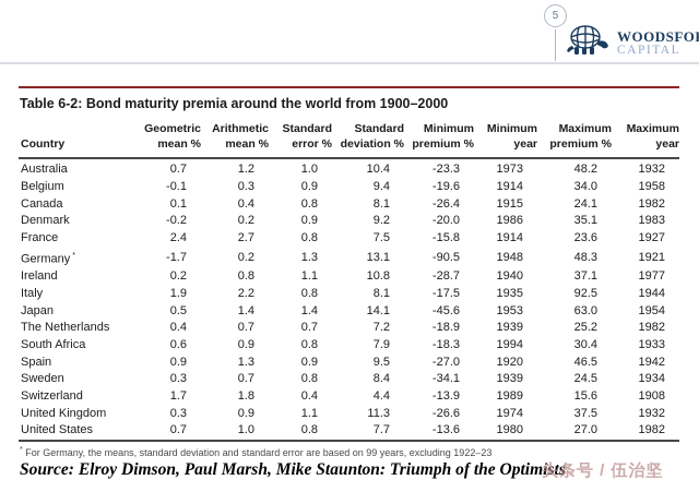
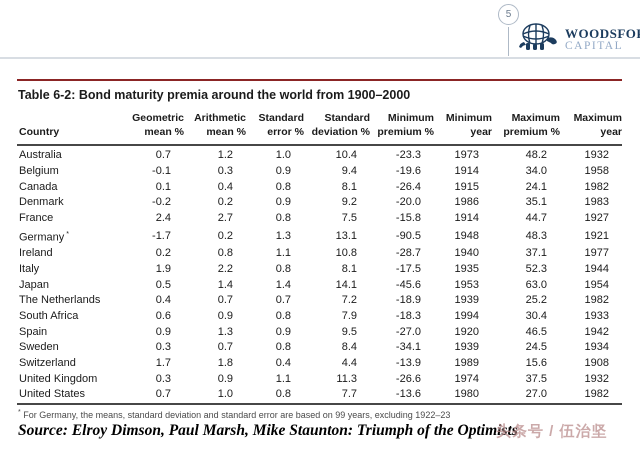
  5
  WOODSFO
  CAPITAL
  Table 6-2: Bond maturity premia around the world from 1900–2000
  Country	Geometric mean %	Arithmetic mean %	Standard error %	Standard deviation %	Minimum premium %	Minimum year	Maximum premium %	Maximum year
  Australia	0.7	1.2	1.0	10.4	-23.3	1973	48.2	1932
  Belgium	-0.1	0.3	0.9	9.4	-19.6	1914	34.0	1958
  Canada	0.1	0.4	0.8	8.1	-26.4	1915	24.1	1982
  Denmark	-0.2	0.2	0.9	9.2	-20.0	1986	35.1	1983
- France	2.4	2.7	0.8	7.5	-15.8	1914	23.6	1927
+ France	2.4	2.7	0.8	7.5	-15.8	1914	44.7	1927
  Germany	-1.7	0.2	1.3	13.1	-90.5	1948	48.3	1921
  Ireland	0.2	0.8	1.1	10.8	-28.7	1940	37.1	1977
- Italy	1.9	2.2	0.8	8.1	-17.5	1935	92.5	1944
+ Italy	1.9	2.2	0.8	8.1	-17.5	1935	52.3	1944
  Japan	0.5	1.4	1.4	14.1	-45.6	1953	63.0	1954
  The Netherlands	0.4	0.7	0.7	7.2	-18.9	1939	25.2	1982
  South Africa	0.6	0.9	0.8	7.9	-18.3	1994	30.4	1933
  Spain	0.9	1.3	0.9	9.5	-27.0	1920	46.5	1942
  Sweden	0.3	0.7	0.8	8.4	-34.1	1939	24.5	1934
  Switzerland	1.7	1.8	0.4	4.4	-13.9	1989	15.6	1908
  United Kingdom	0.3	0.9	1.1	11.3	-26.6	1974	37.5	1932
  United States	0.7	1.0	0.8	7.7	-13.6	1980	27.0	1982
  For Germany, the means, standard deviation and standard error are based on 99 years, excluding 1922–23
  Source: Elroy Dimson, Paul Marsh, Mike Staunton: Triumph of the Optimists
  头条号 / 伍治坚
